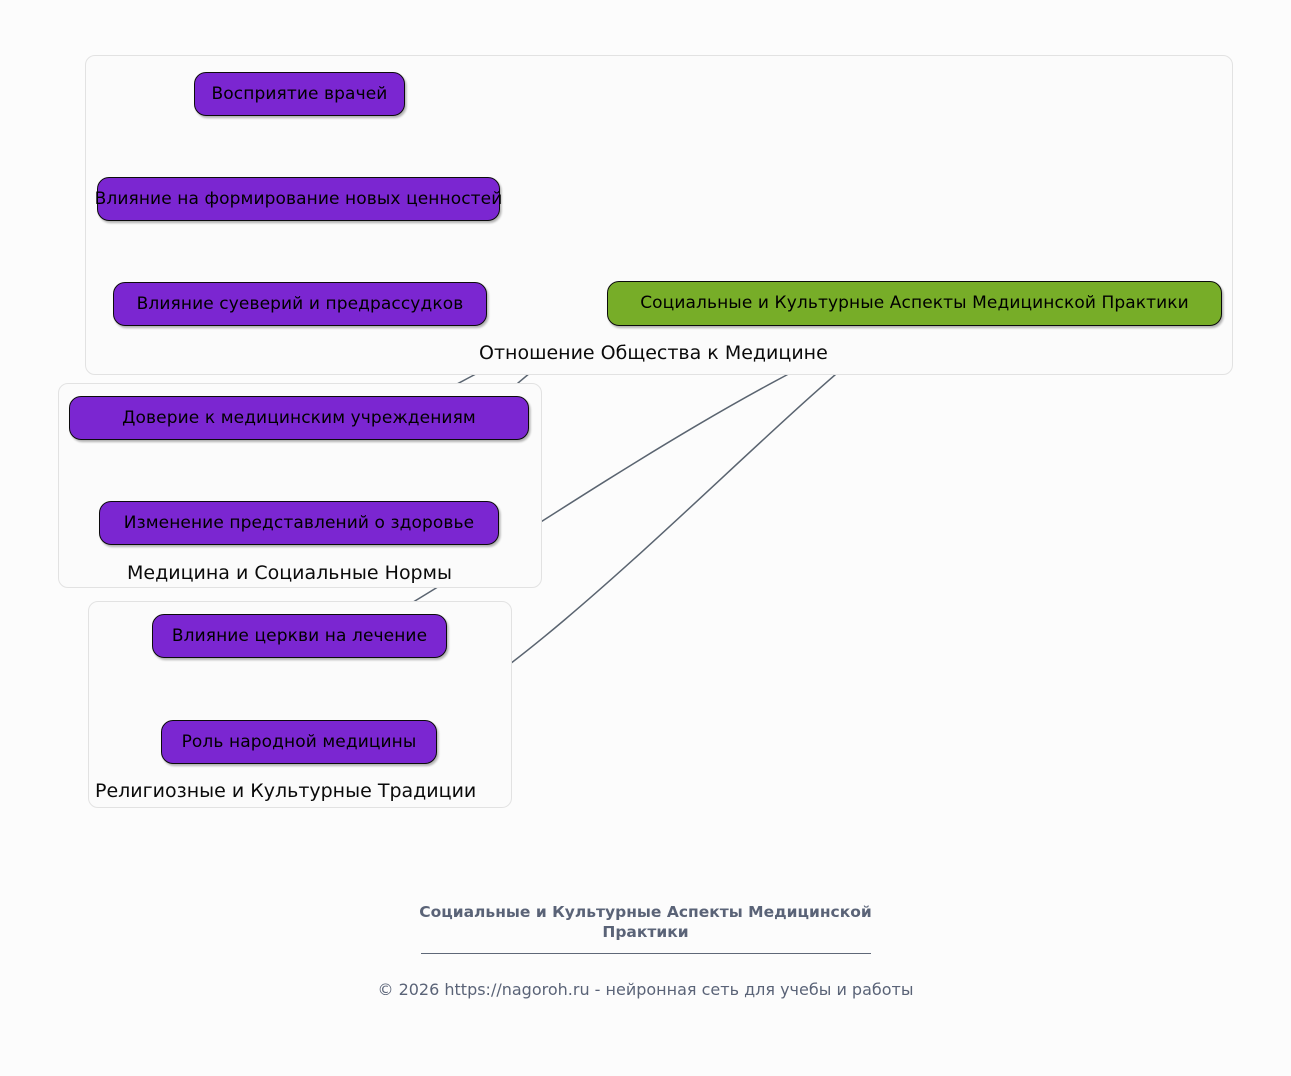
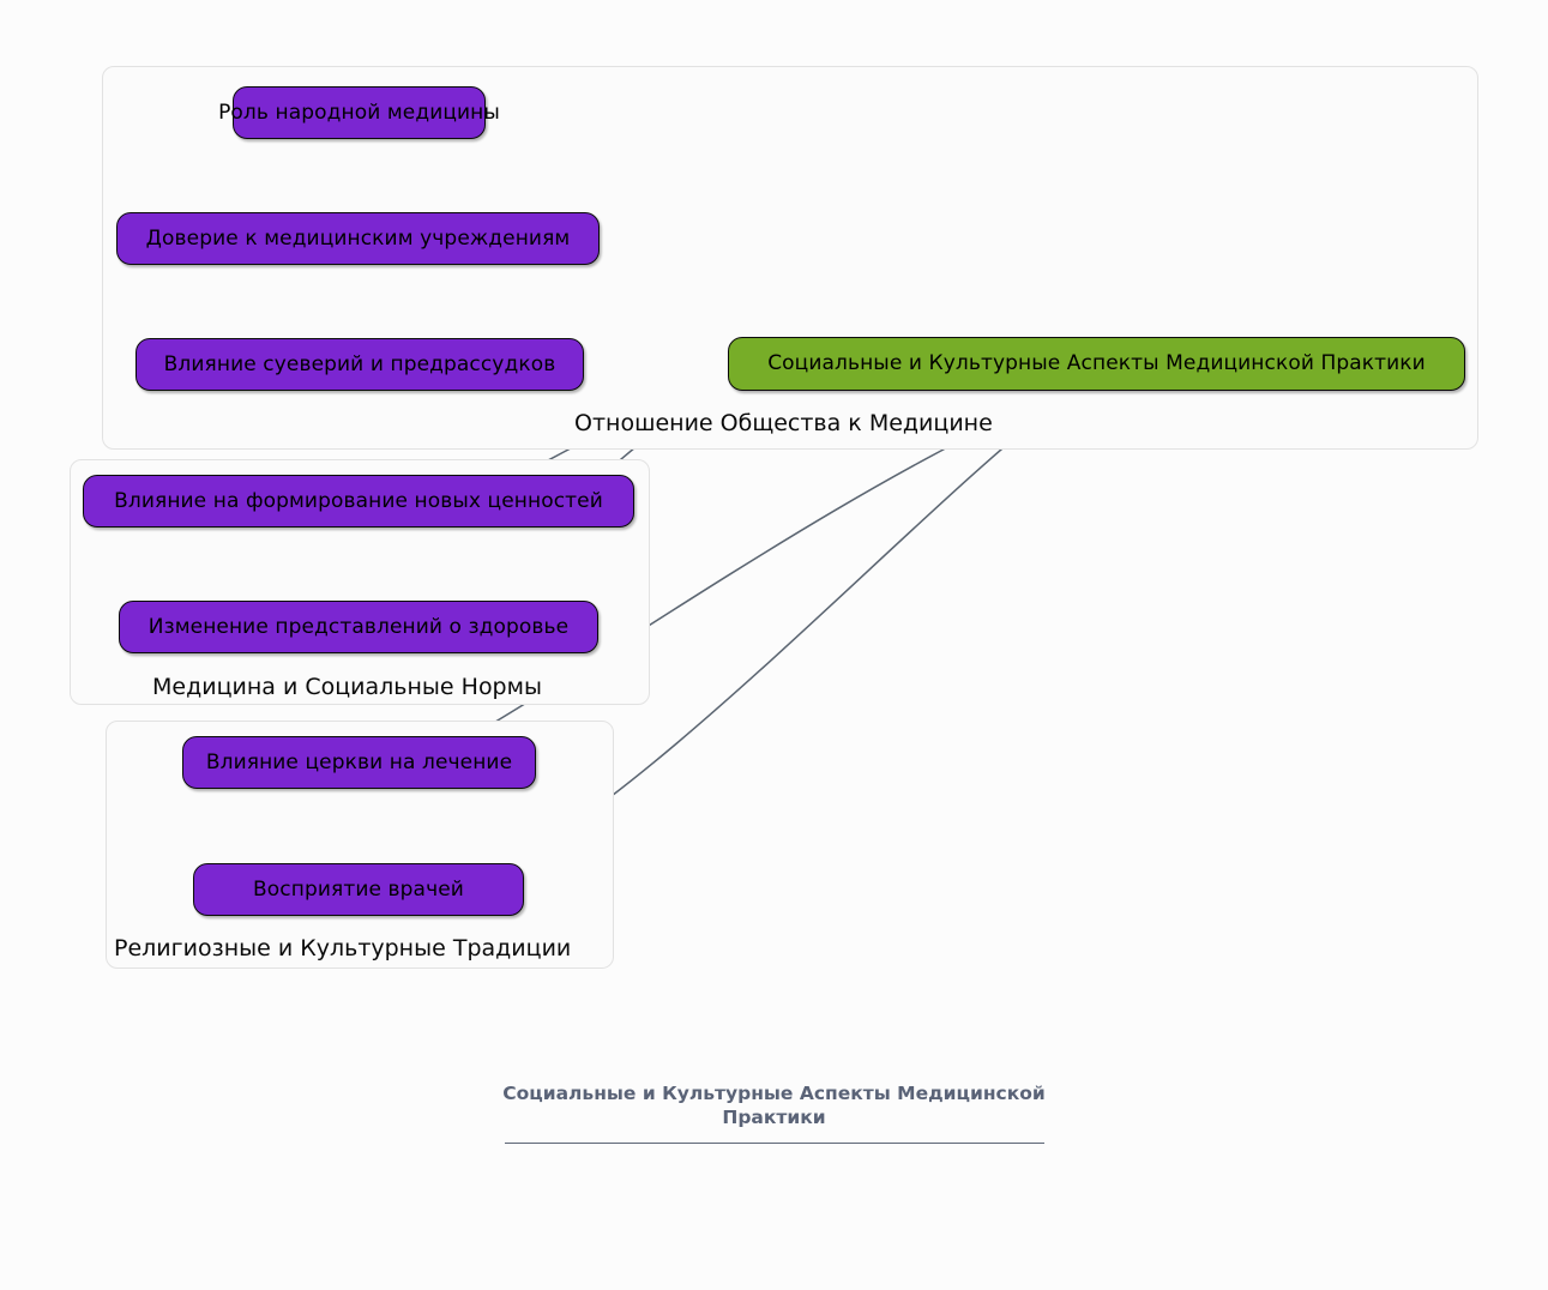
  Отношение Общества к Медицине
  Медицина и Социальные Нормы
  Религиозные и Культурные Традиции
- Восприятие врачей
+ Роль народной медицины
- Влияние на формирование новых ценностей
+ Доверие к медицинским учреждениям
  Влияние суеверий и предрассудков
- Доверие к медицинским учреждениям
+ Влияние на формирование новых ценностей
  Изменение представлений о здоровье
  Влияние церкви на лечение
- Роль народной медицины
+ Восприятие врачей
  Социальные и Культурные Аспекты Медицинской Практики
  Социальные и Культурные Аспекты Медицинской Практики
- © 2026 https://nagoroh.ru - нейронная сеть для учебы и работы
